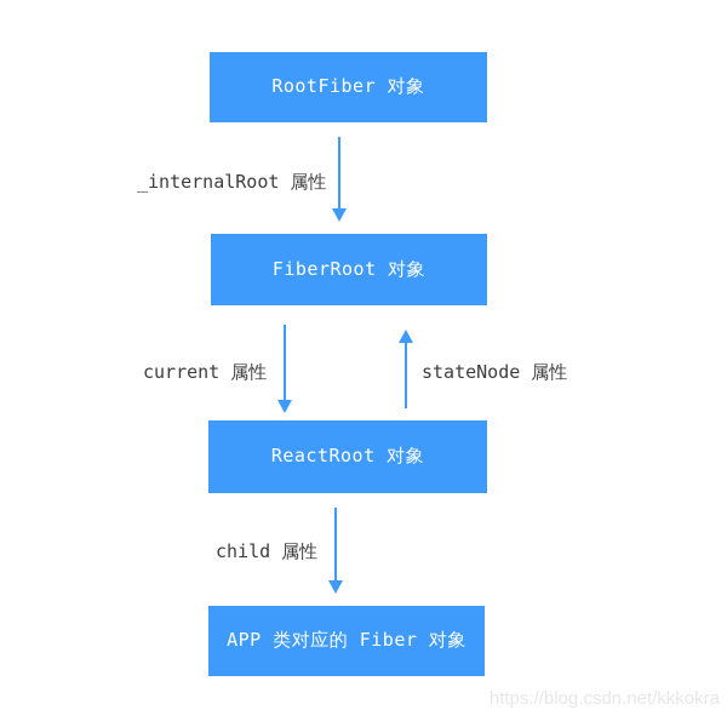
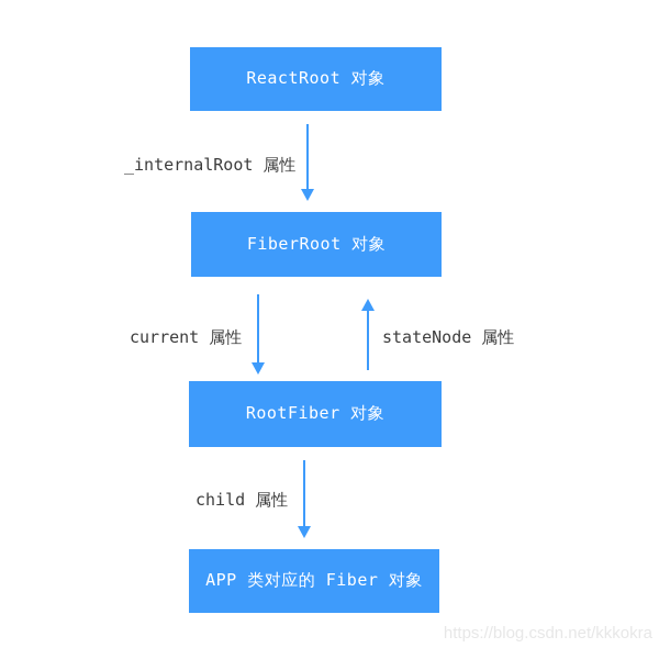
- RootFiber 对象
+ ReactRoot 对象
  _internalRoot 属性
  FiberRoot 对象
  current 属性
  stateNode 属性
- ReactRoot 对象
+ RootFiber 对象
  child 属性
  APP 类对应的 Fiber 对象
  https://blog.csdn.net/kkkokra
